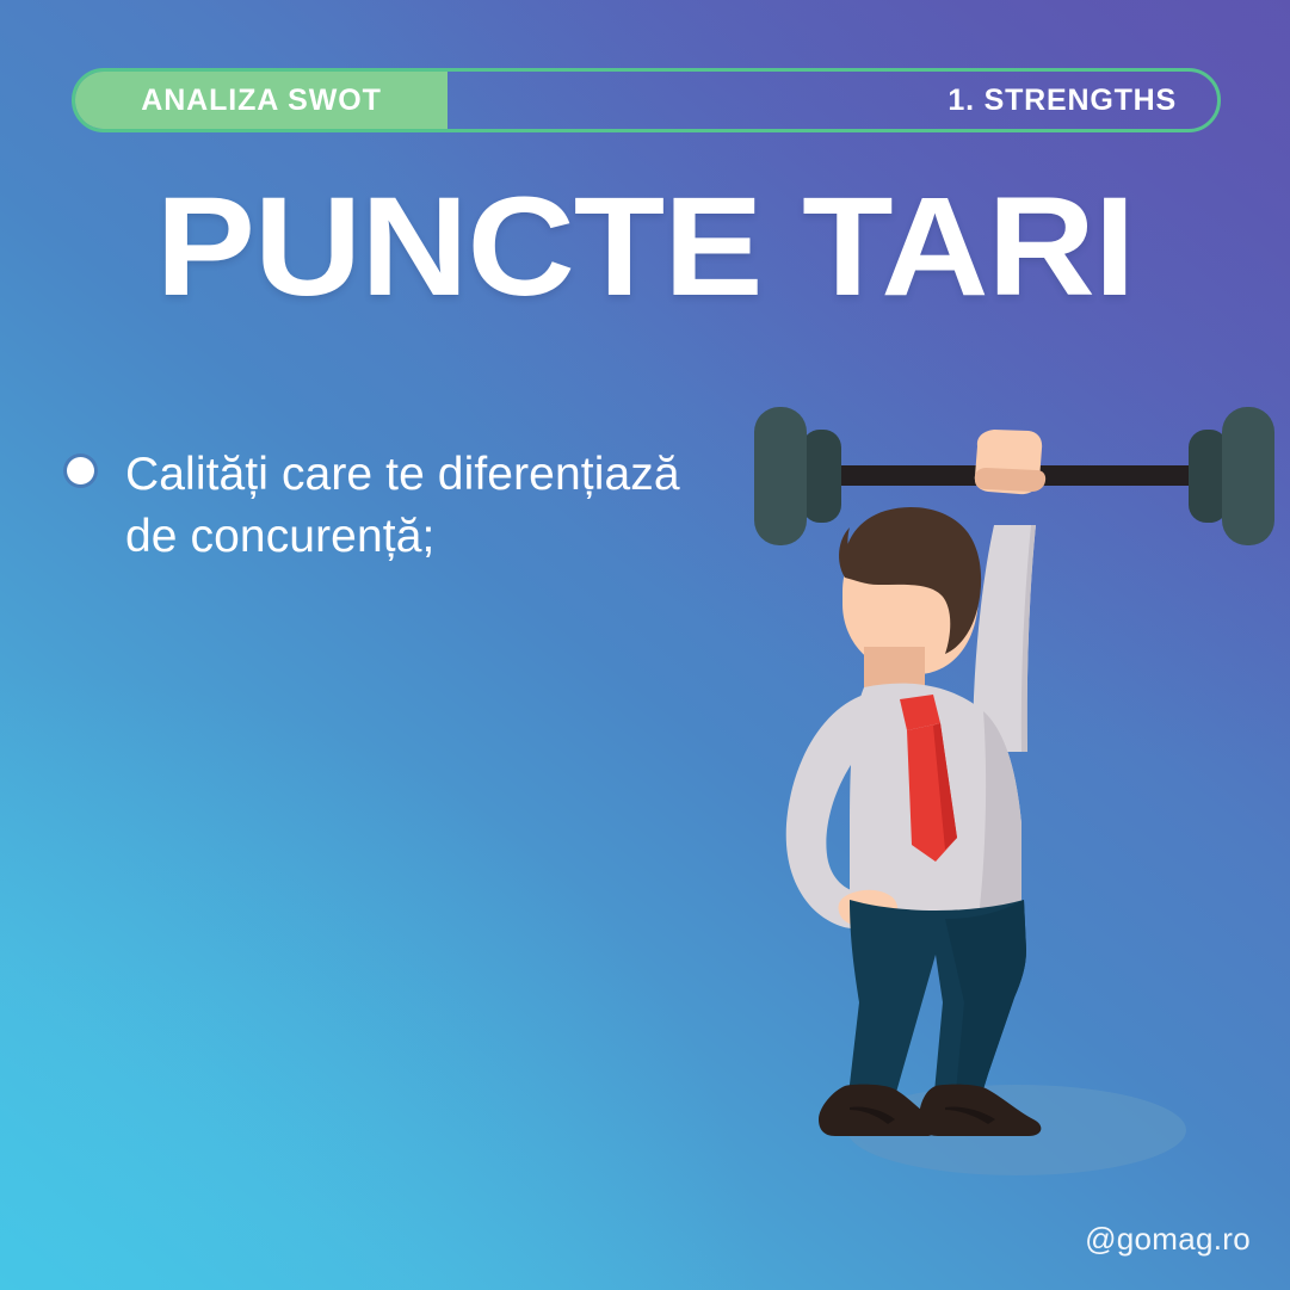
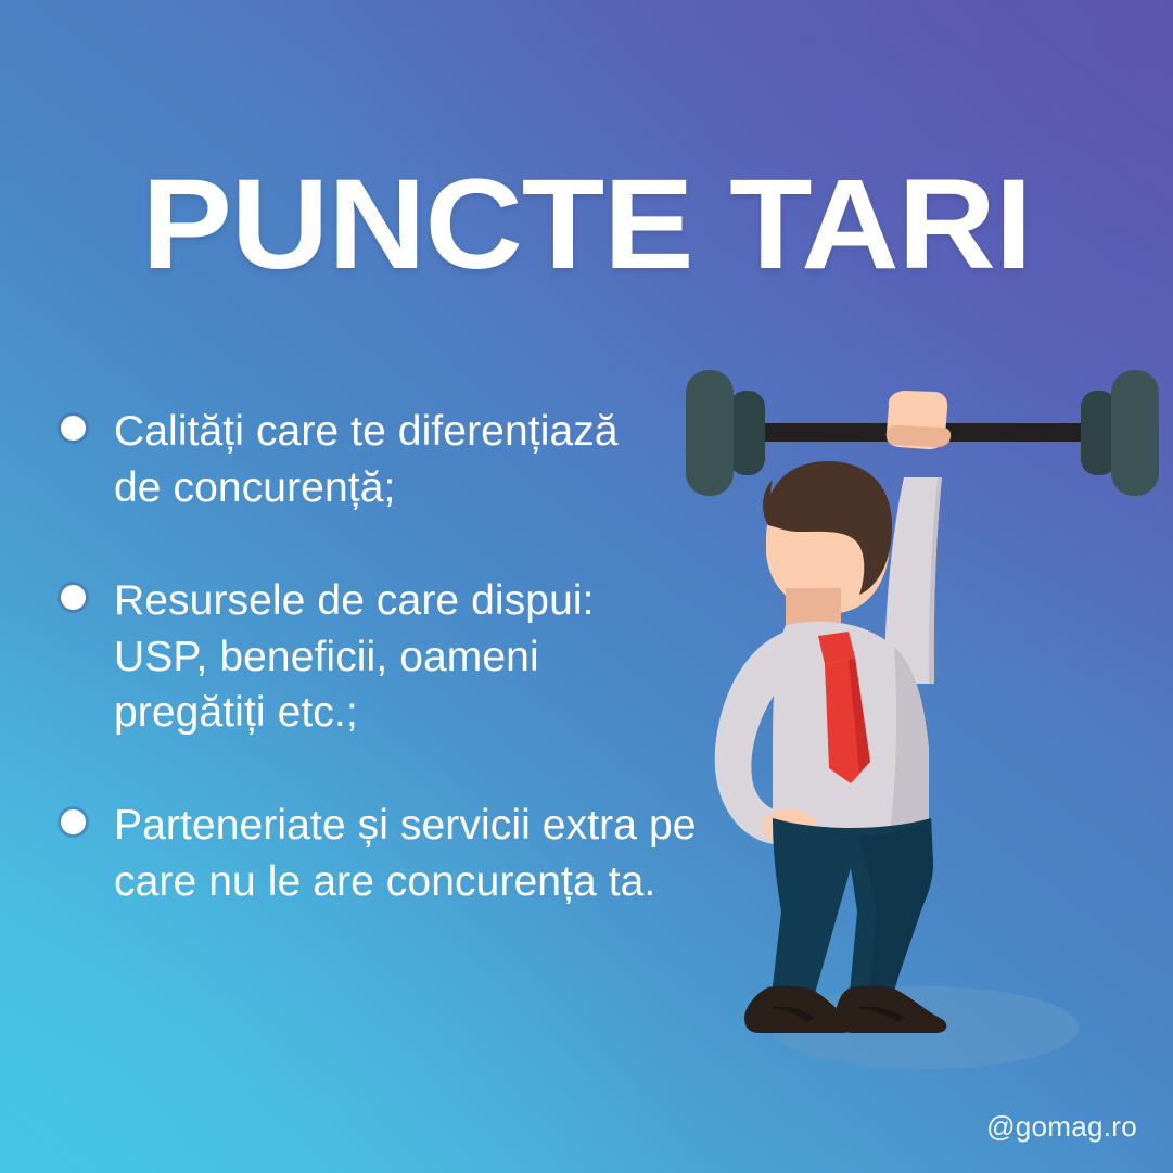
- ANALIZA SWOT
- 1. STRENGTHS
  PUNCTE TARI
  Calități care te diferențiază
  de concurență;
+ Resursele de care dispui:
+ USP, beneficii, oameni
+ pregătiți etc.;
+ Parteneriate și servicii extra pe
+ care nu le are concurența ta.
  @gomag.ro
